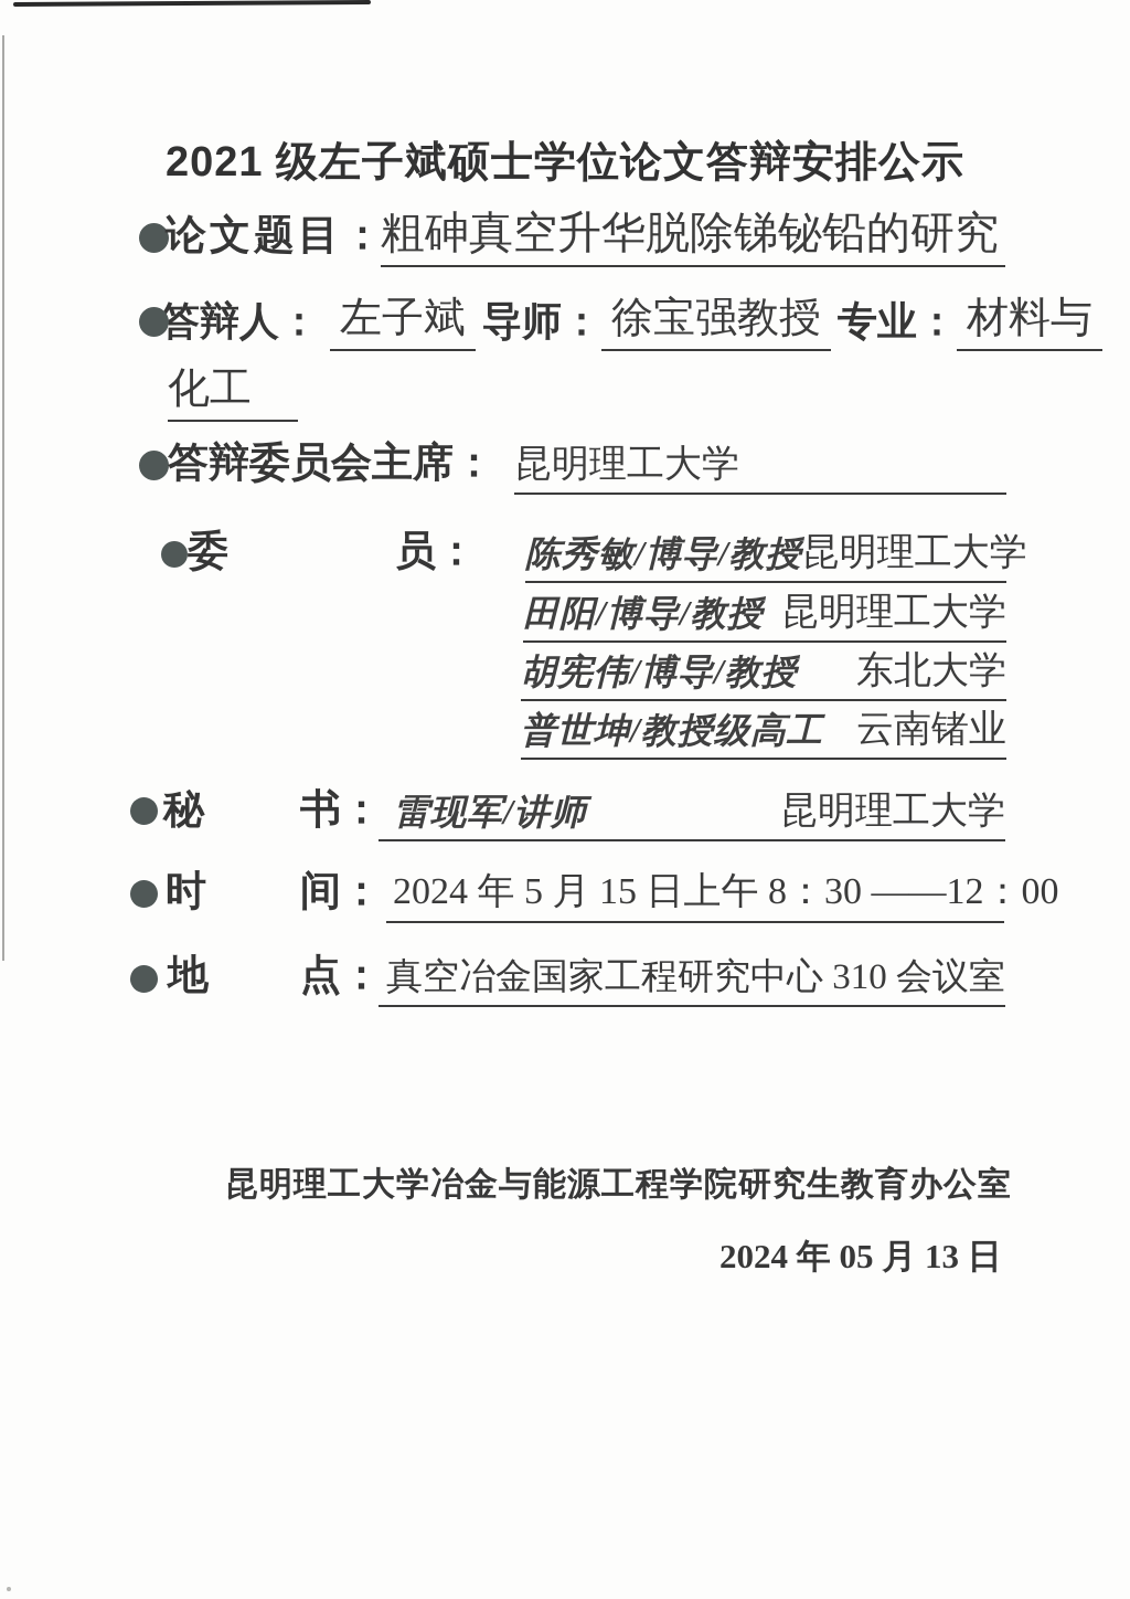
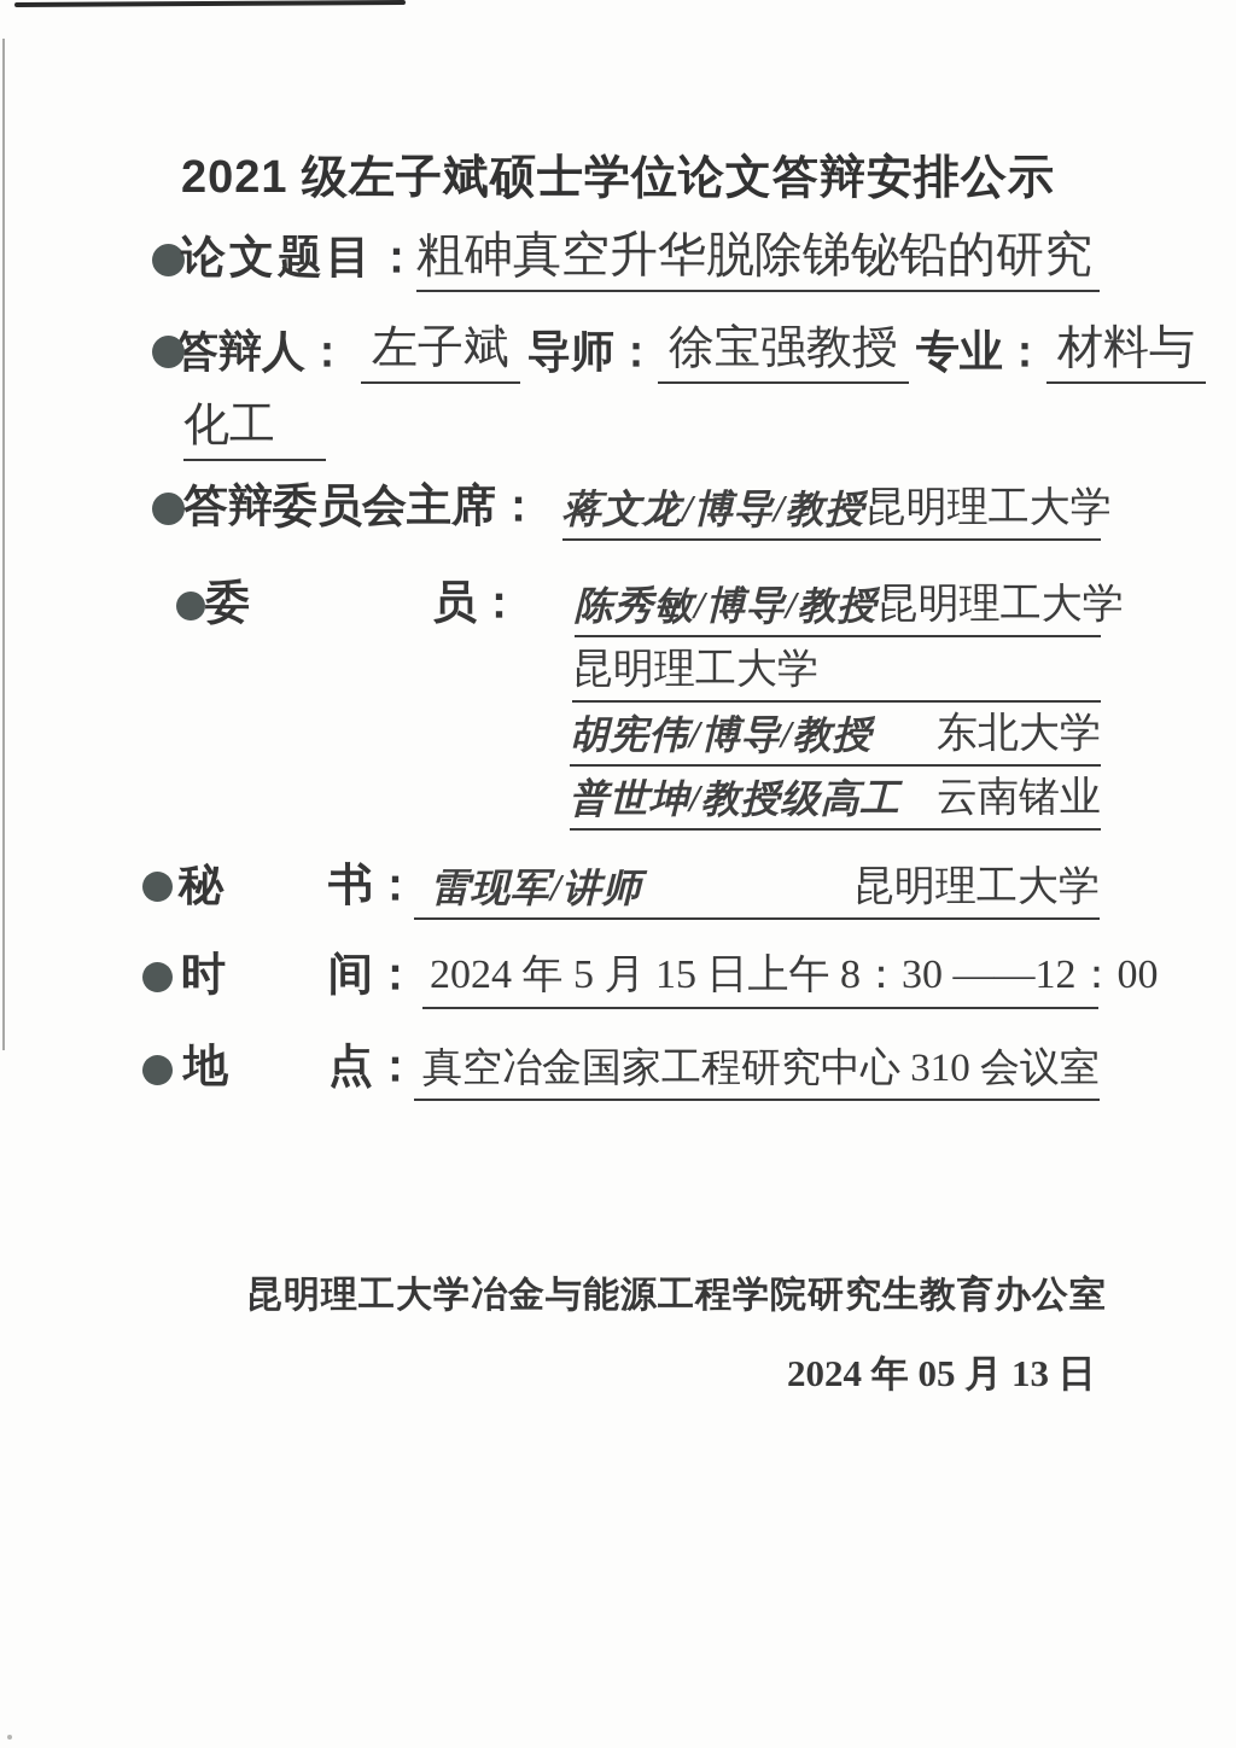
  2021 级左子斌硕士学位论文答辩安排公示
  论文题目：
  粗砷真空升华脱除锑铋铅的研究
  答辩人：
  左子斌
  导师：
  徐宝强教授
  专业：
  材料与
  化工
  答辩委员会主席：
+ 蒋文龙/博导/教授
  昆明理工大学
  委
  员：
  陈秀敏/博导/教授
  昆明理工大学
- 田阳/博导/教授
  昆明理工大学
  胡宪伟/博导/教授
  东北大学
  普世坤/教授级高工
  云南锗业
  秘
  书：
  雷现军/讲师
  昆明理工大学
  时
  间：
  2024 年 5 月 15 日上午 8：30 ——12：00
  地
  点：
  真空冶金国家工程研究中心 310 会议室
  昆明理工大学冶金与能源工程学院研究生教育办公室
  2024 年 05 月 13 日
